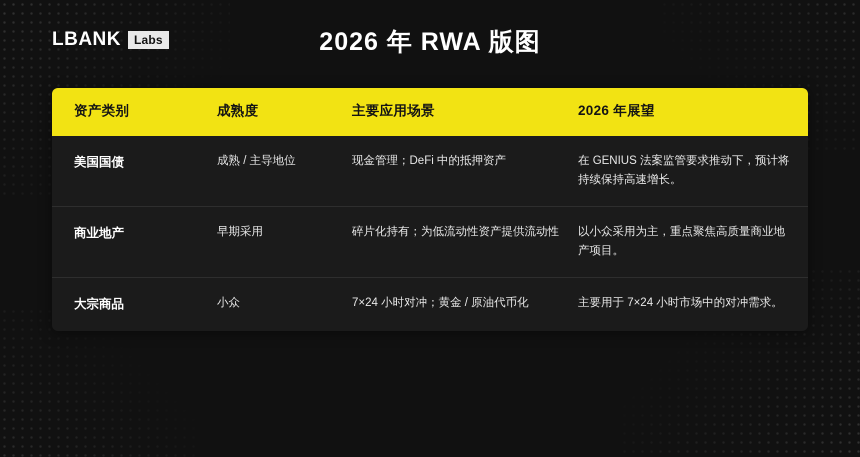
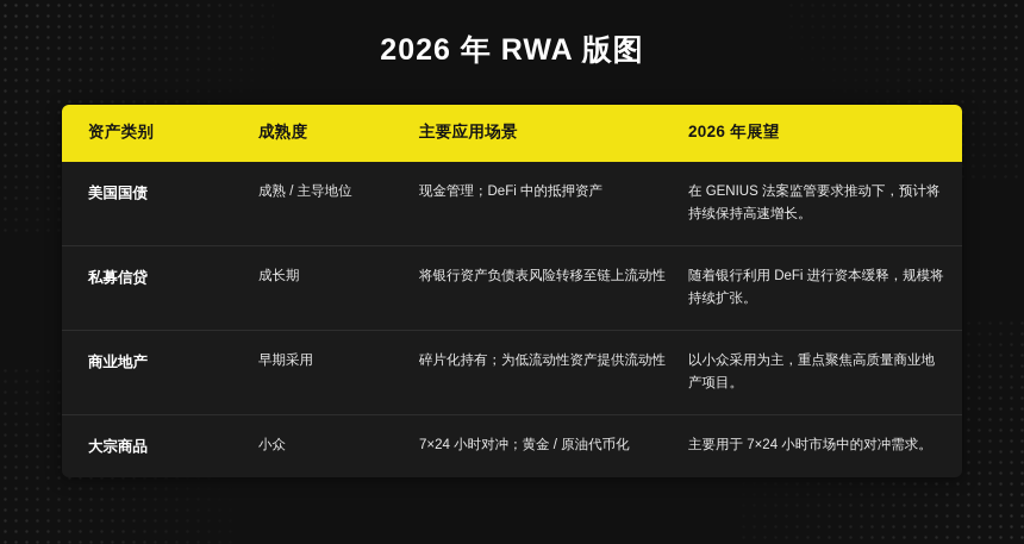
- LBANK
- Labs
  2026 年 RWA 版图
  资产类别	成熟度	主要应用场景	2026 年展望
  美国国债	成熟 / 主导地位	现金管理；DeFi 中的抵押资产	在 GENIUS 法案监管要求推动下，预计将持续保持高速增长。
+ 私募信贷	成长期	将银行资产负债表风险转移至链上流动性	随着银行利用 DeFi 进行资本缓释，规模将持续扩张。
  商业地产	早期采用	碎片化持有；为低流动性资产提供流动性	以小众采用为主，重点聚焦高质量商业地产项目。
  大宗商品	小众	7×24 小时对冲；黄金 / 原油代币化	主要用于 7×24 小时市场中的对冲需求。
